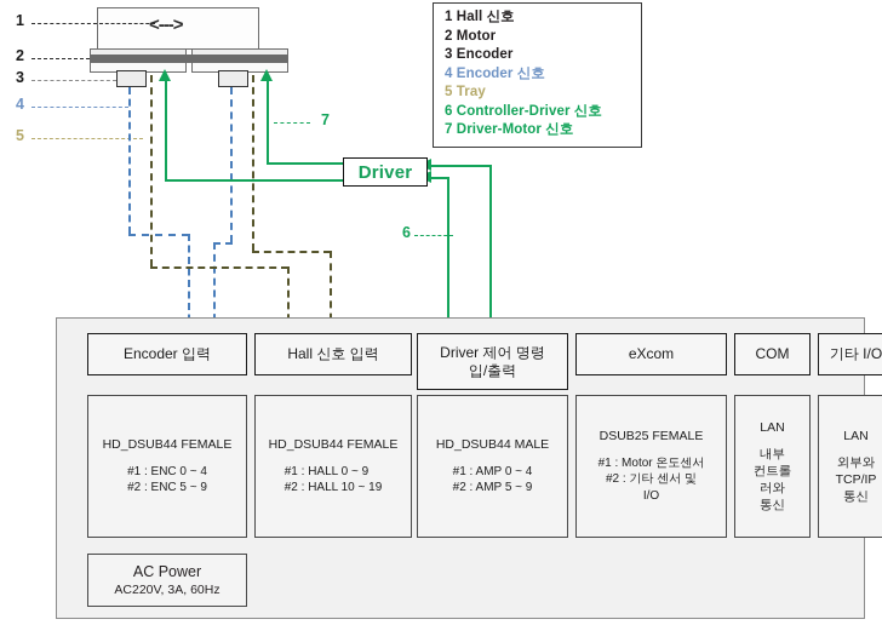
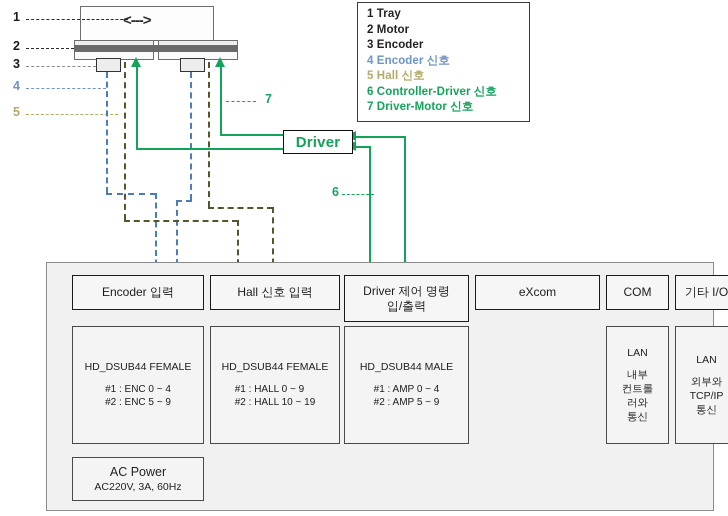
- 1 Hall 신호
+ 1 Tray
  2 Motor
  3 Encoder
  4 Encoder 신호
- 5 Tray
+ 5 Hall 신호
  6 Controller-Driver 신호
  7 Driver-Motor 신호
  <--->
  1
  2
  3
  4
  5
  7
  6
  Driver
  Encoder 입력
  Hall 신호 입력
  Driver 제어 명령
  입/출력
  eXcom
  COM
  기타 I/O
  HD_DSUB44 FEMALE
  #1 : ENC 0 ~ 4
  #2 : ENC 5 ~ 9
  HD_DSUB44 FEMALE
  #1 : HALL 0 ~ 9
  #2 : HALL 10 ~ 19
  HD_DSUB44 MALE
  #1 : AMP 0 ~ 4
  #2 : AMP 5 ~ 9
- DSUB25 FEMALE
- #1 : Motor 온도센서
- #2 : 기타 센서 및
- I/O
  LAN
  내부
  컨트롤
  러와
  통신
  LAN
  외부와
  TCP/IP
  통신
  AC Power
  AC220V, 3A, 60Hz
